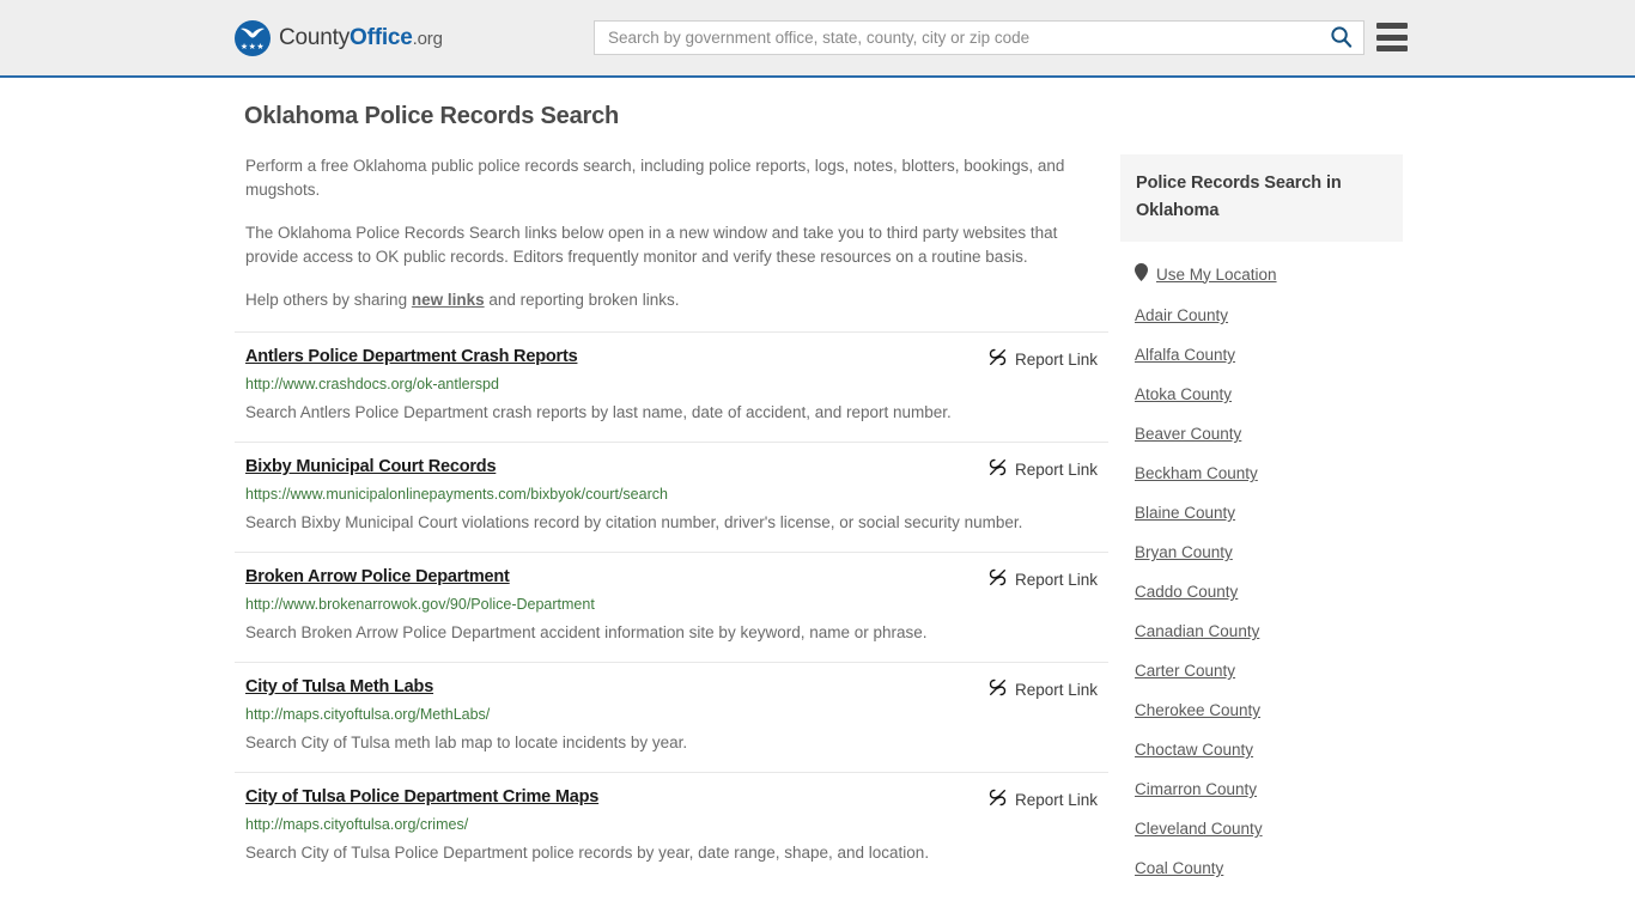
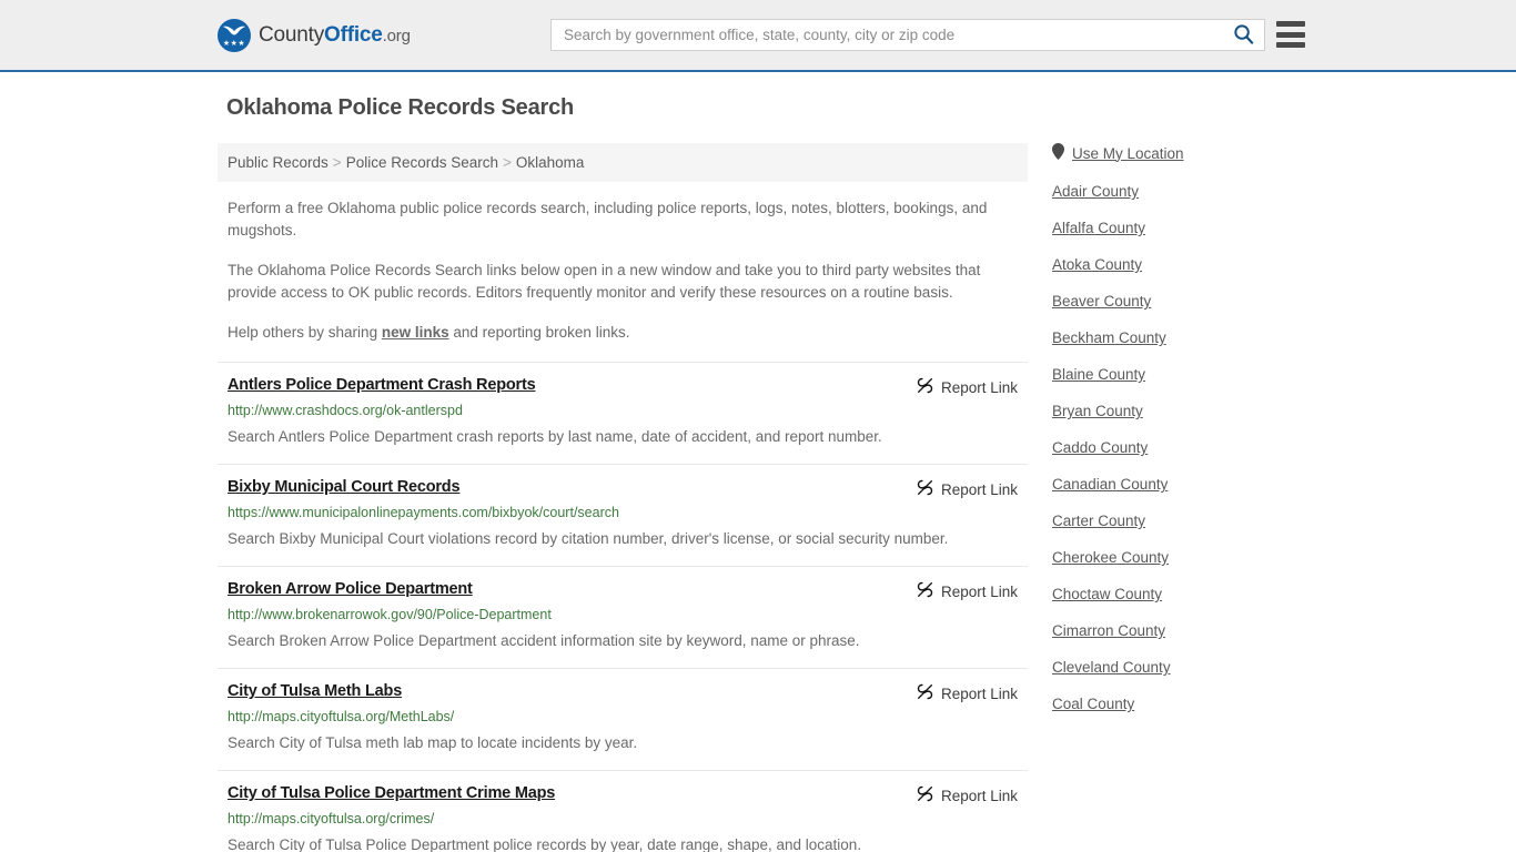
  CountyOffice.org
  Search by government office, state, county, city or zip code
  Oklahoma Police Records Search
+ Public Records > Police Records Search > Oklahoma
  Perform a free Oklahoma public police records search, including police reports, logs, notes, blotters, bookings, and mugshots.
  The Oklahoma Police Records Search links below open in a new window and take you to third party websites that provide access to OK public records. Editors frequently monitor and verify these resources on a routine basis.
  Help others by sharing new links and reporting broken links.
  Antlers Police Department Crash Reports
  Report Link
  http://www.crashdocs.org/ok-antlerspd
  Search Antlers Police Department crash reports by last name, date of accident, and report number.
  Bixby Municipal Court Records
  Report Link
  https://www.municipalonlinepayments.com/bixbyok/court/search
  Search Bixby Municipal Court violations record by citation number, driver's license, or social security number.
  Broken Arrow Police Department
  Report Link
  http://www.brokenarrowok.gov/90/Police-Department
  Search Broken Arrow Police Department accident information site by keyword, name or phrase.
  City of Tulsa Meth Labs
  Report Link
  http://maps.cityoftulsa.org/MethLabs/
  Search City of Tulsa meth lab map to locate incidents by year.
  City of Tulsa Police Department Crime Maps
  Report Link
  http://maps.cityoftulsa.org/crimes/
  Search City of Tulsa Police Department police records by year, date range, shape, and location.
- Police Records Search in Oklahoma
  Use My Location
  Adair County
  Alfalfa County
  Atoka County
  Beaver County
  Beckham County
  Blaine County
  Bryan County
  Caddo County
  Canadian County
  Carter County
  Cherokee County
  Choctaw County
  Cimarron County
  Cleveland County
  Coal County
